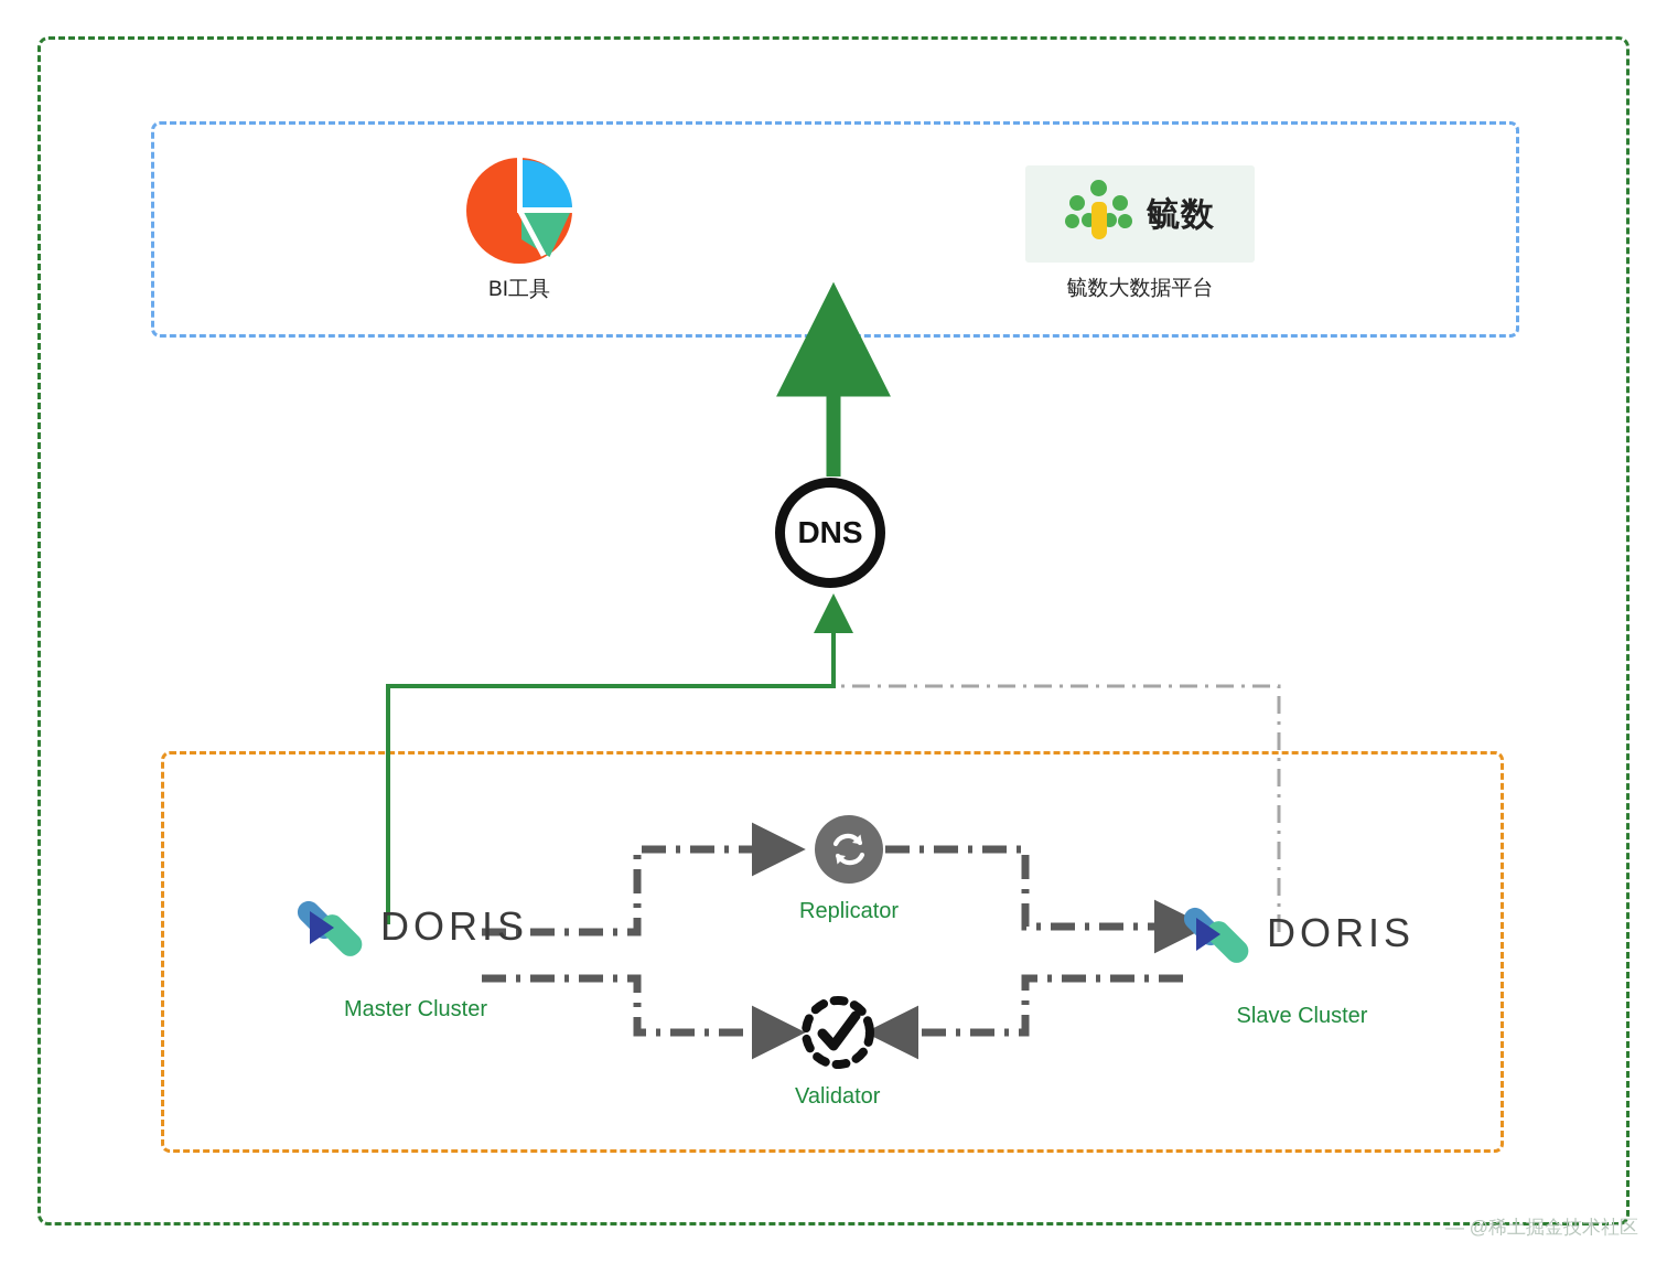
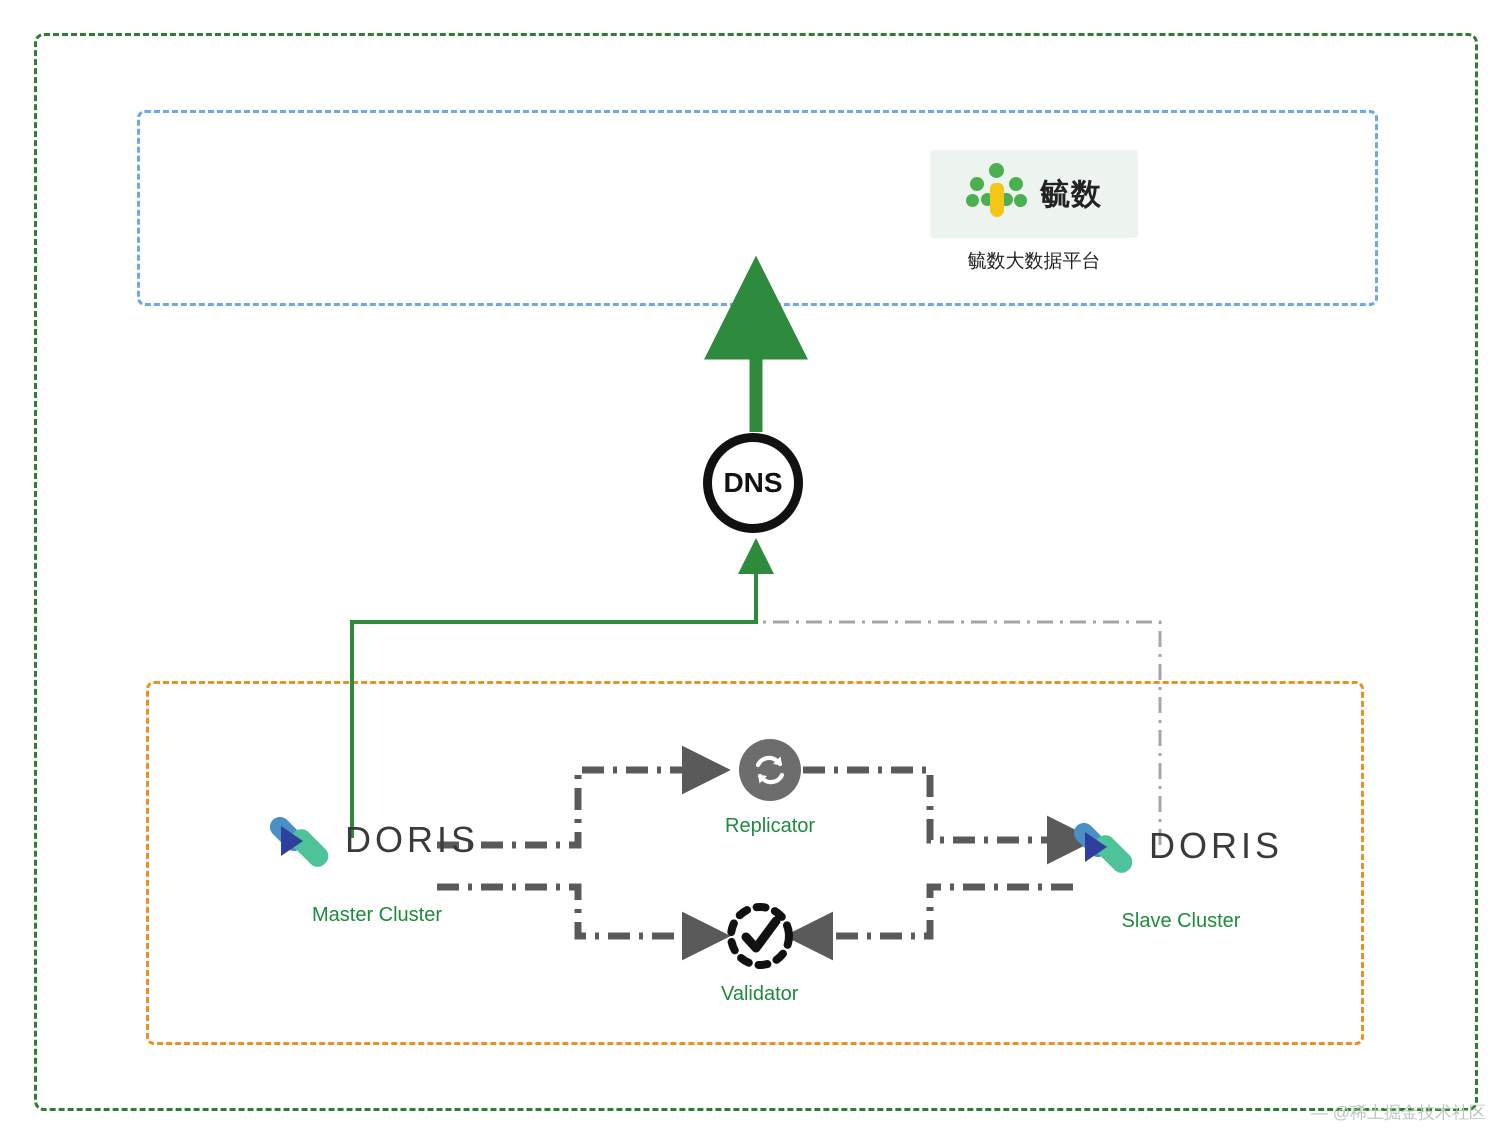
- BI工具
  毓数
  毓数大数据平台
  DNS
  DORIS
  Master Cluster
  DORIS
  Slave Cluster
  Replicator
  Validator
  — @稀土掘金技术社区
